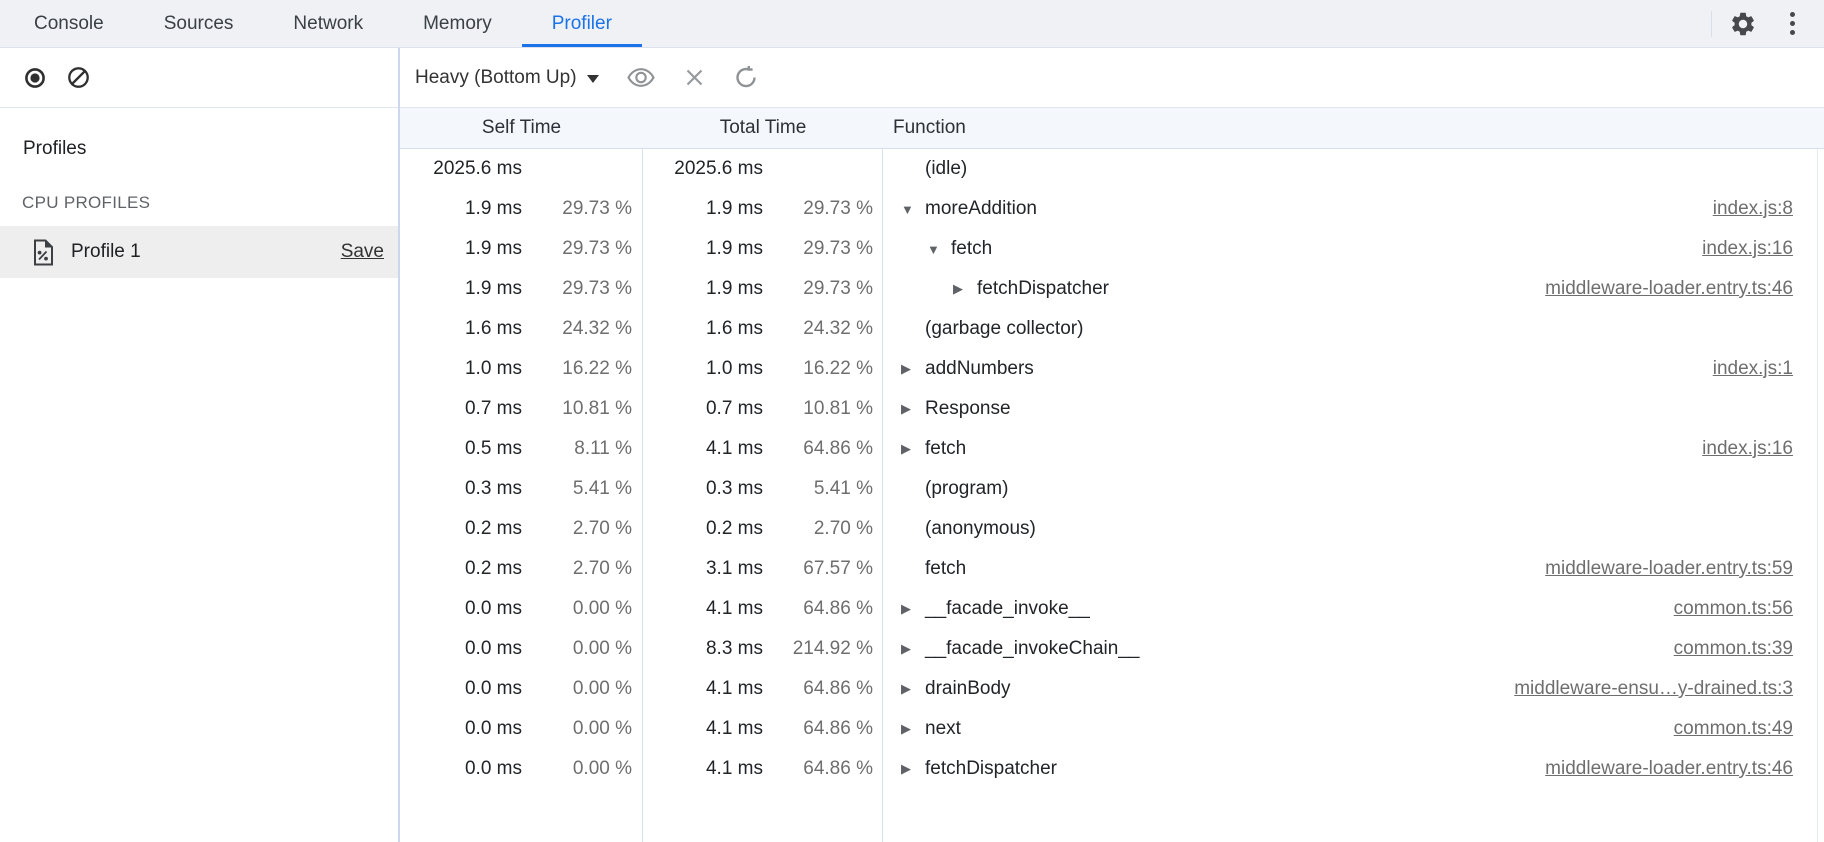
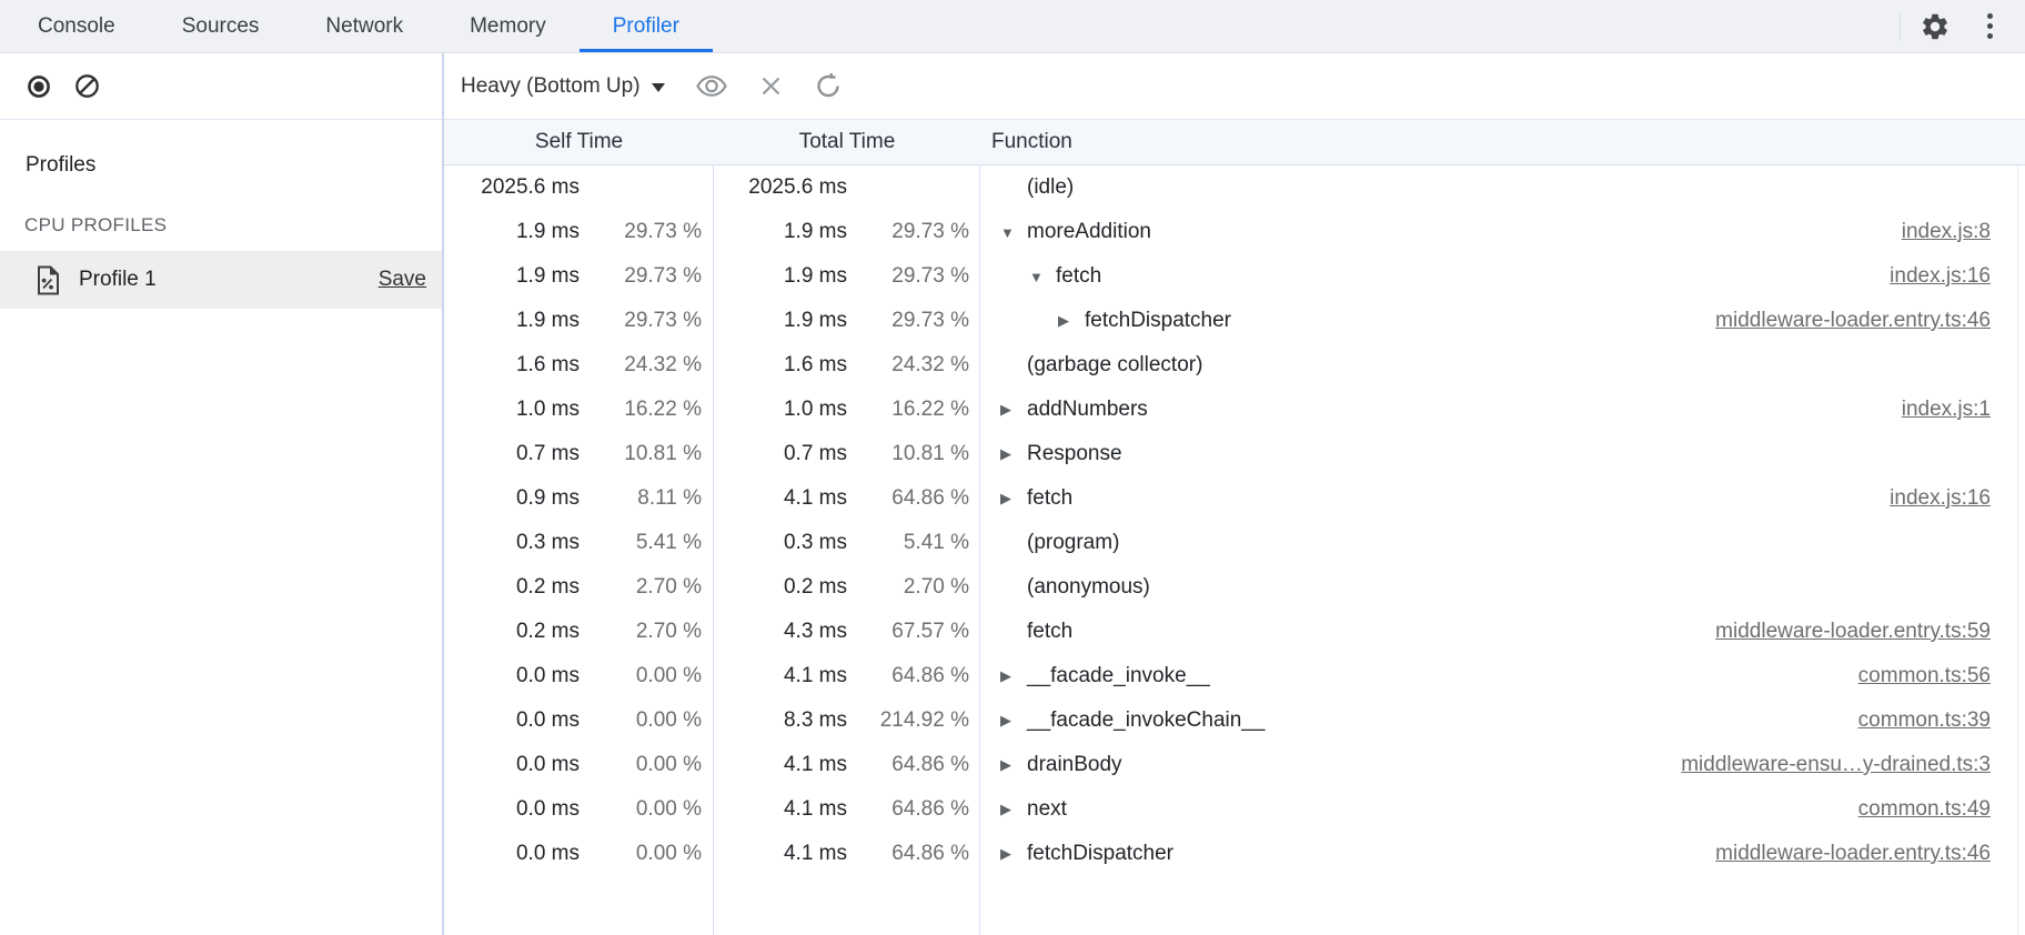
  Console
  Sources
  Network
  Memory
  Profiler
  Profiles
  CPU PROFILES
  Profile 1
  Save
  Heavy (Bottom Up)
  Self Time
  Total Time
  Function
  2025.6 ms
  2025.6 ms
  (idle)
  1.9 ms
  29.73 %
  1.9 ms
  29.73 %
  ▼
  moreAddition
  index.js:8
  1.9 ms
  29.73 %
  1.9 ms
  29.73 %
  ▼
  fetch
  index.js:16
  1.9 ms
  29.73 %
  1.9 ms
  29.73 %
  ▶
  fetchDispatcher
  middleware-loader.entry.ts:46
  1.6 ms
  24.32 %
  1.6 ms
  24.32 %
  (garbage collector)
  1.0 ms
  16.22 %
  1.0 ms
  16.22 %
  ▶
  addNumbers
  index.js:1
  0.7 ms
  10.81 %
  0.7 ms
  10.81 %
  ▶
  Response
- 0.5 ms
+ 0.9 ms
  8.11 %
  4.1 ms
  64.86 %
  ▶
  fetch
  index.js:16
  0.3 ms
  5.41 %
  0.3 ms
  5.41 %
  (program)
  0.2 ms
  2.70 %
  0.2 ms
  2.70 %
  (anonymous)
  0.2 ms
  2.70 %
- 3.1 ms
+ 4.3 ms
  67.57 %
  fetch
  middleware-loader.entry.ts:59
  0.0 ms
  0.00 %
  4.1 ms
  64.86 %
  ▶
  __facade_invoke__
  common.ts:56
  0.0 ms
  0.00 %
  8.3 ms
  214.92 %
  ▶
  __facade_invokeChain__
  common.ts:39
  0.0 ms
  0.00 %
  4.1 ms
  64.86 %
  ▶
  drainBody
  middleware-ensu…y-drained.ts:3
  0.0 ms
  0.00 %
  4.1 ms
  64.86 %
  ▶
  next
  common.ts:49
  0.0 ms
  0.00 %
  4.1 ms
  64.86 %
  ▶
  fetchDispatcher
  middleware-loader.entry.ts:46
